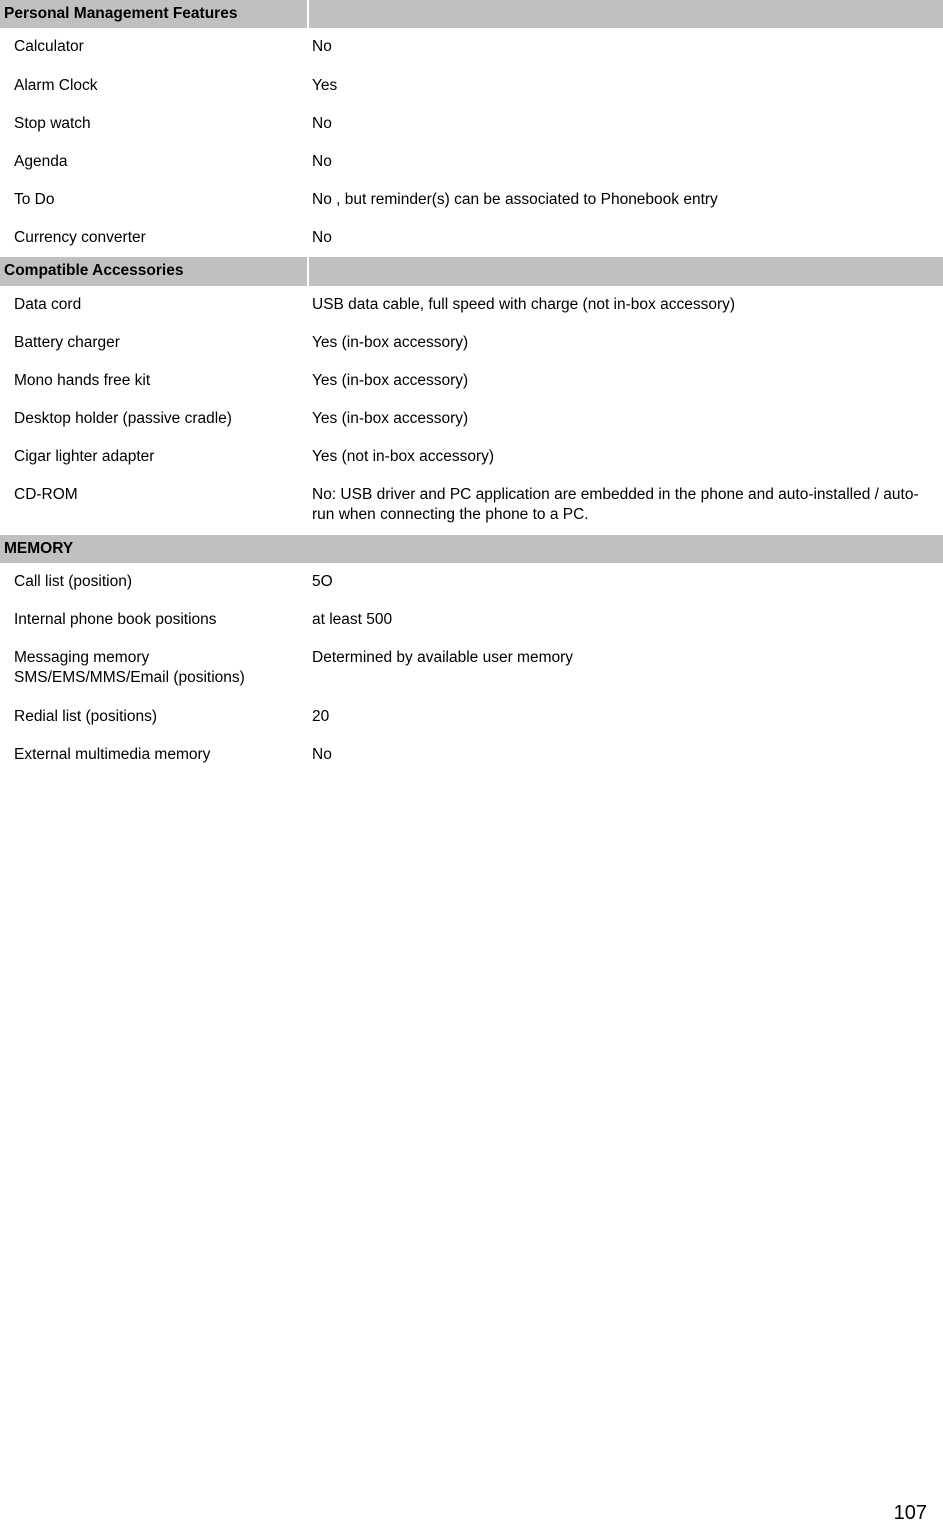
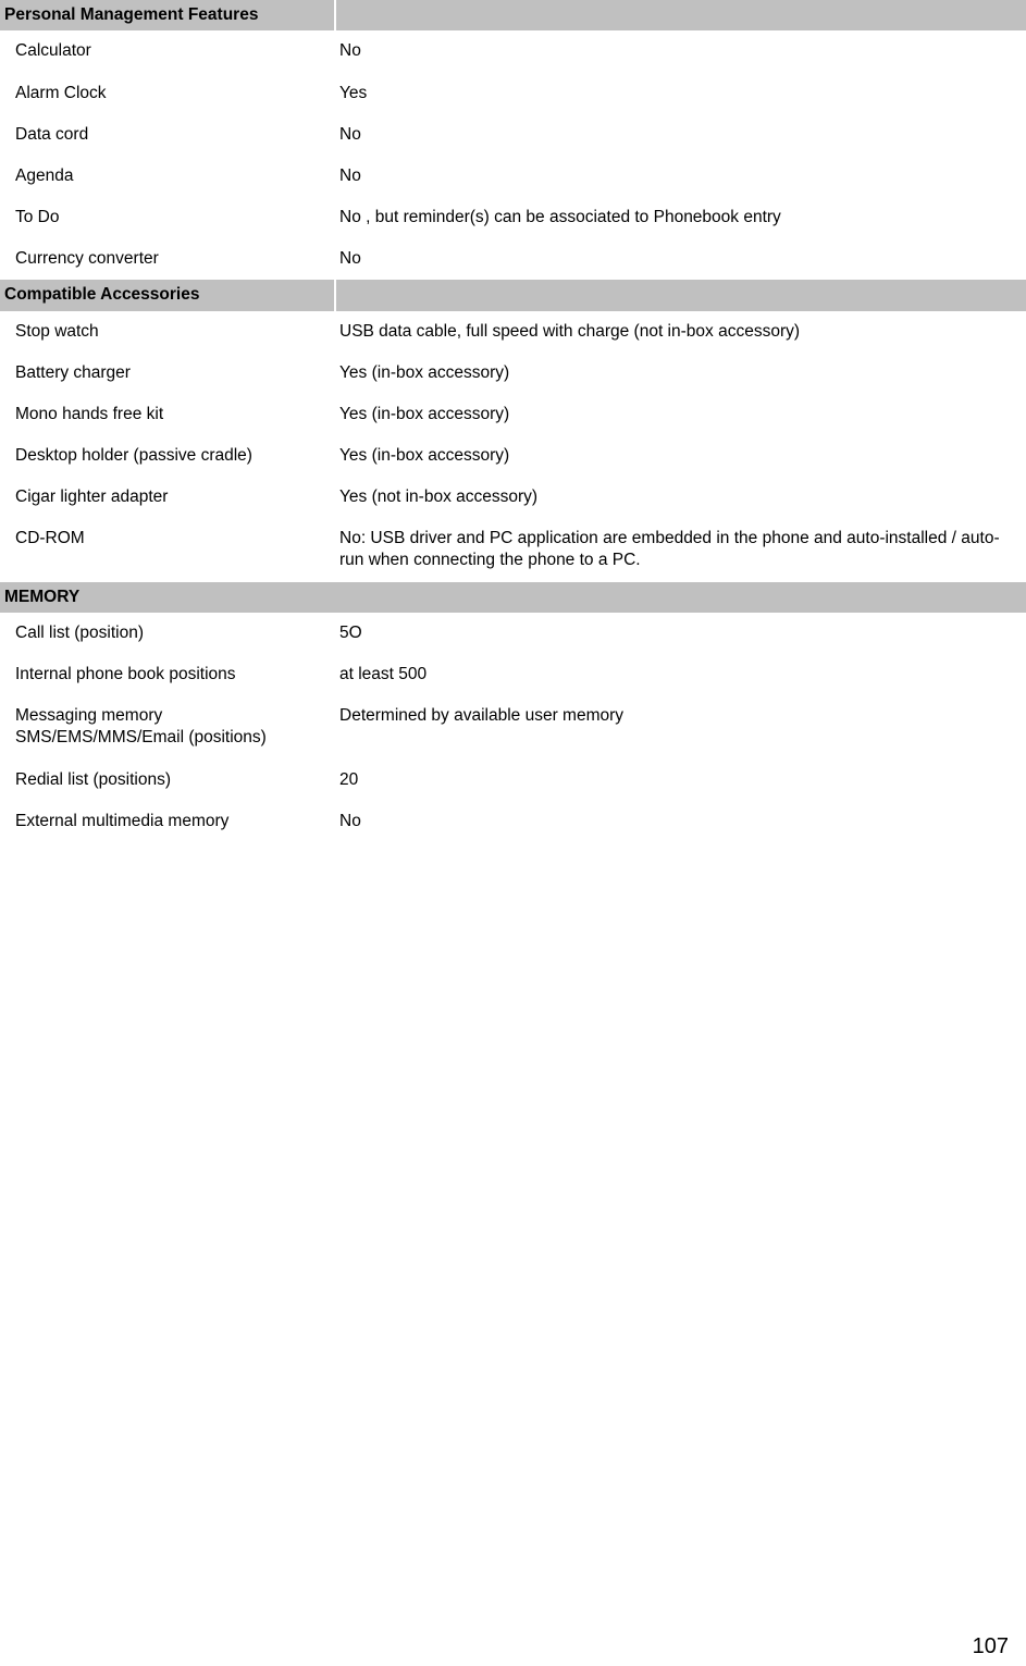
  Personal Management Features
  Calculator	No
  Alarm Clock	Yes
- Stop watch	No
+ Data cord	No
  Agenda	No
  To Do	No , but reminder(s) can be associated to Phonebook entry
  Currency converter	No
  Compatible Accessories
- Data cord	USB data cable, full speed with charge (not in-box accessory)
+ Stop watch	USB data cable, full speed with charge (not in-box accessory)
  Battery charger	Yes (in-box accessory)
  Mono hands free kit	Yes (in-box accessory)
  Desktop holder (passive cradle)	Yes (in-box accessory)
  Cigar lighter adapter	Yes (not in-box accessory)
  CD-ROM	No: USB driver and PC application are embedded in the phone and auto-installed / auto-run when connecting the phone to a PC.
  MEMORY
  Call list (position)	5O
  Internal phone book positions	at least 500
  Messaging memory SMS/EMS/MMS/Email (positions)	Determined by available user memory
  Redial list (positions)	20
  External multimedia memory	No
  107
